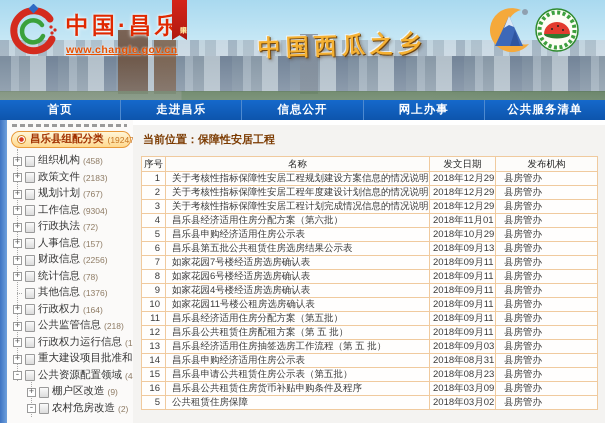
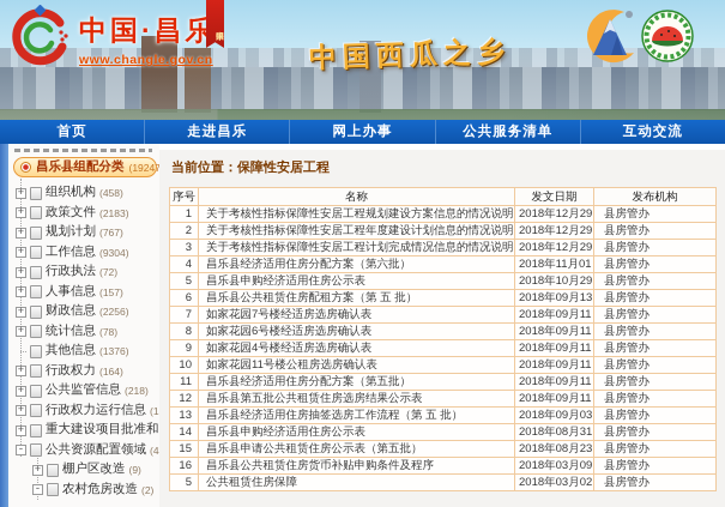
  首页
  走进昌乐
- 信息公开
  网上办事
  公共服务清单
+ 互动交流
  昌乐县组配分类
  (19247
  +
  组织机构
  (458)
  +
  政策文件
  (2183)
  +
  规划计划
  (767)
  +
  工作信息
  (9304)
  +
  行政执法
  (72)
  +
  人事信息
  (157)
  +
  财政信息
  (2256)
  +
  统计信息
  (78)
  其他信息
  (1376)
  +
  行政权力
  (164)
  +
  公共监管信息
  (218)
  +
  行政权力运行信息
  +
  重大建设项目批准和
  -
  公共资源配置领域
  +
  棚户区改造
  (9)
  -
  农村危房改造
  (2)
  当前位置：保障性安居工程
  序号	名称	发文日期	发布机构
  1	关于考核性指标保障性安居工程规划建设方案信息的情况说明	2018年12月29	县房管办
  2	关于考核性指标保障性安居工程年度建设计划信息的情况说明	2018年12月29	县房管办
  3	关于考核性指标保障性安居工程计划完成情况信息的情况说明	2018年12月29	县房管办
  4	昌乐县经济适用住房分配方案（第六批）	2018年11月01	县房管办
  5	昌乐县申购经济适用住房公示表	2018年10月29	县房管办
- 6	昌乐县第五批公共租赁住房选房结果公示表	2018年09月13	县房管办
+ 6	昌乐县公共租赁住房配租方案（第 五 批）	2018年09月13	县房管办
  7	如家花园7号楼经适房选房确认表	2018年09月11	县房管办
  8	如家花园6号楼经适房选房确认表	2018年09月11	县房管办
  9	如家花园4号楼经适房选房确认表	2018年09月11	县房管办
  10	如家花园11号楼公租房选房确认表	2018年09月11	县房管办
  11	昌乐县经济适用住房分配方案（第五批）	2018年09月11	县房管办
- 12	昌乐县公共租赁住房配租方案（第 五 批）	2018年09月11	县房管办
+ 12	昌乐县第五批公共租赁住房选房结果公示表	2018年09月11	县房管办
  13	昌乐县经济适用住房抽签选房工作流程（第 五 批）	2018年09月03	县房管办
  14	昌乐县申购经济适用住房公示表	2018年08月31	县房管办
  15	昌乐县申请公共租赁住房公示表（第五批）	2018年08月23	县房管办
  16	昌乐县公共租赁住房货币补贴申购条件及程序	2018年03月09	县房管办
  5	公共租赁住房保障	2018年03月02	县房管办
